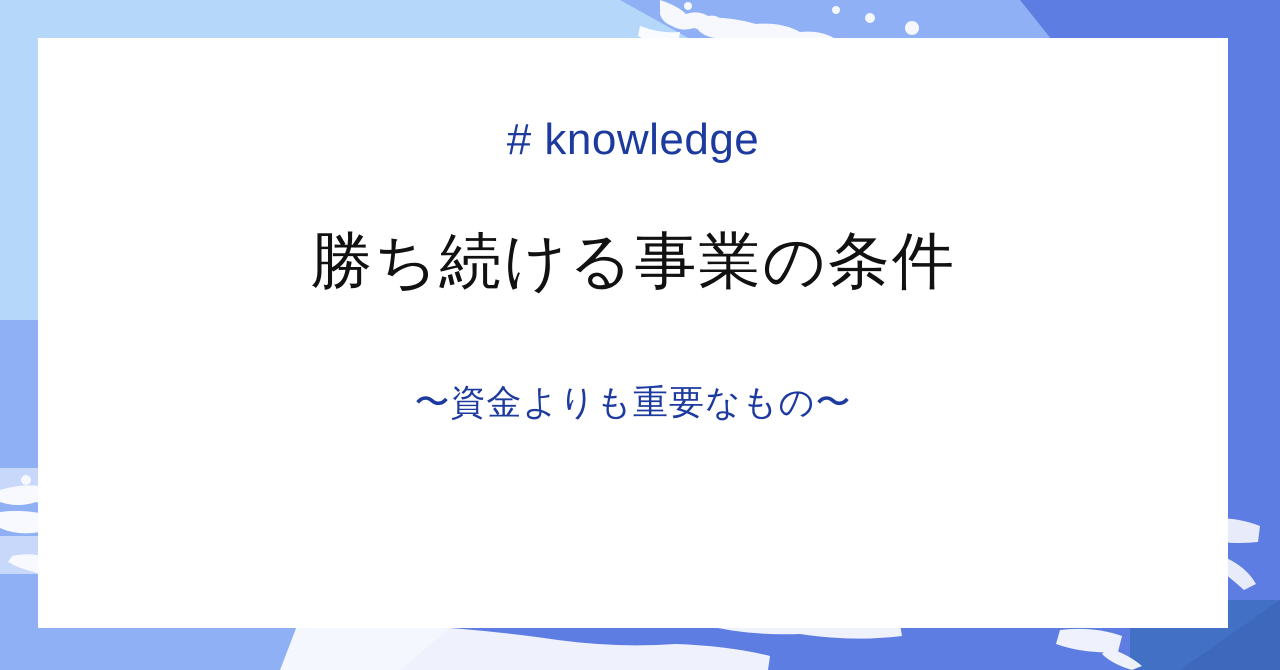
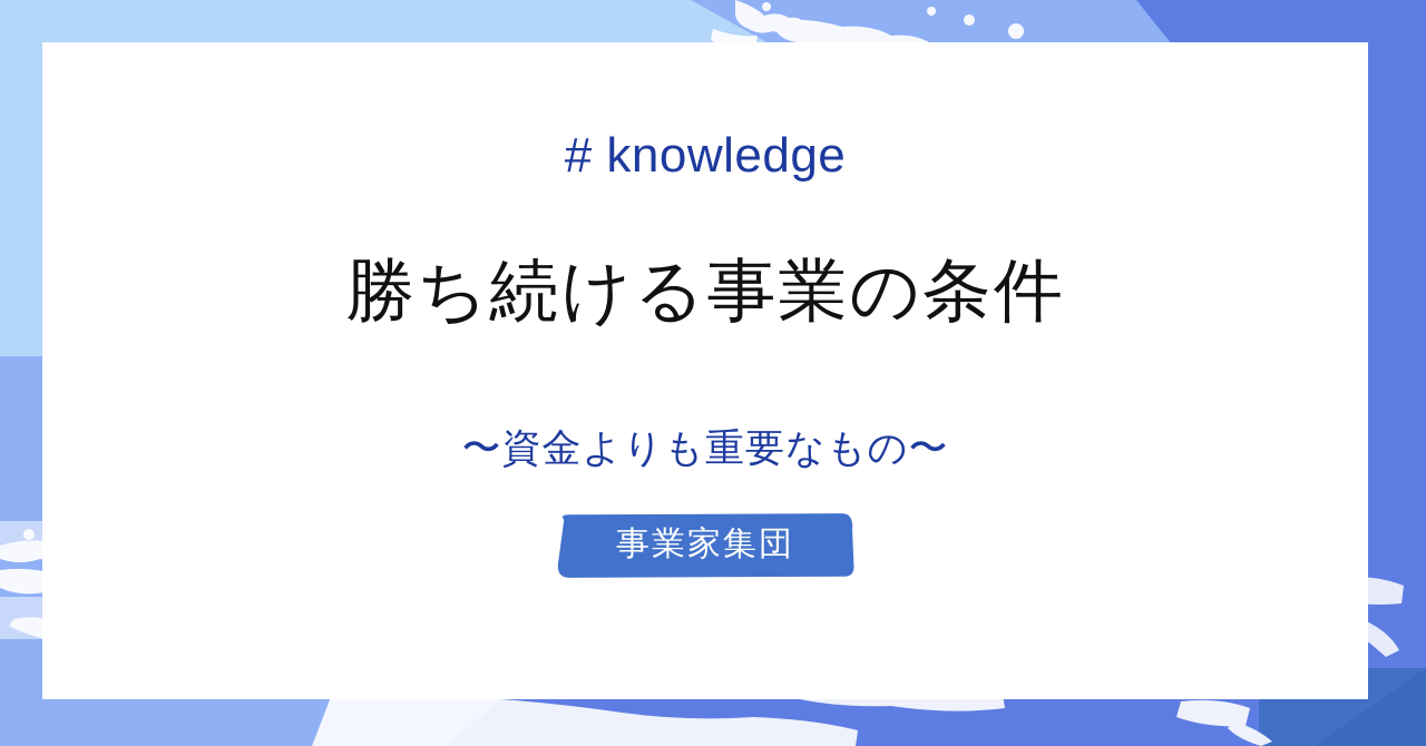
  # knowledge
  勝ち続ける事業の条件
  〜資金よりも重要なもの〜
+ 事業家集団
